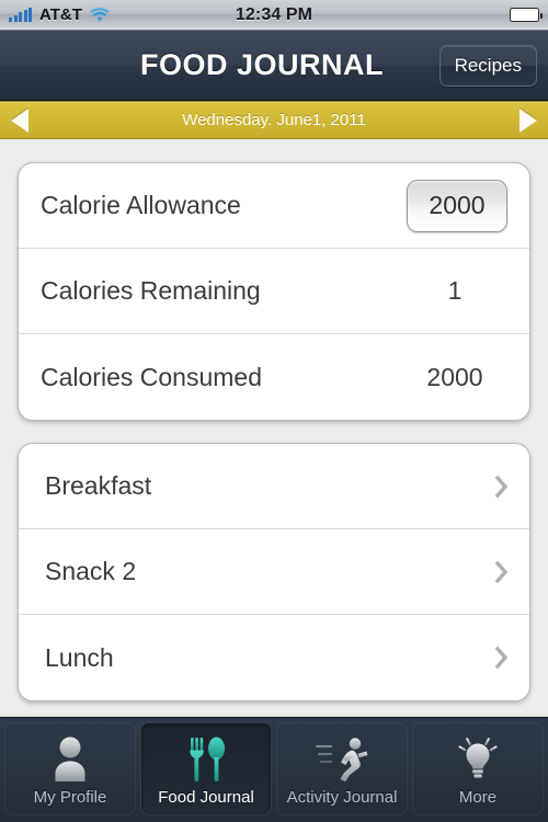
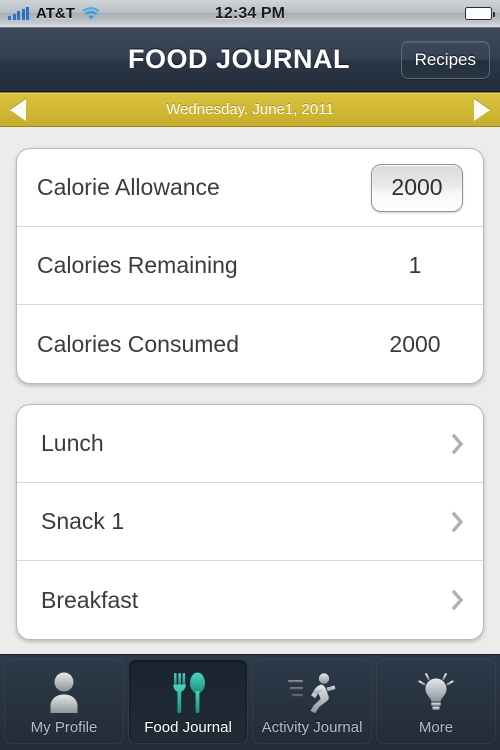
  AT&T
  12:34 PM
  FOOD JOURNAL
  Recipes
  Wednesday. June1, 2011
  Calorie Allowance
  2000
  Calories Remaining
  1
  Calories Consumed
  2000
- Breakfast
+ Lunch
- Snack 2
+ Snack 1
- Lunch
+ Breakfast
  My Profile
  Food Journal
  Activity Journal
  More
